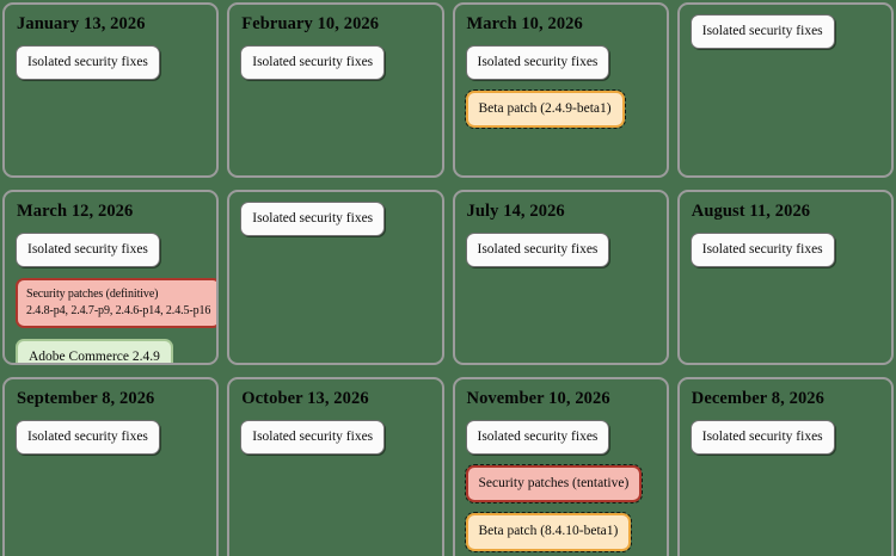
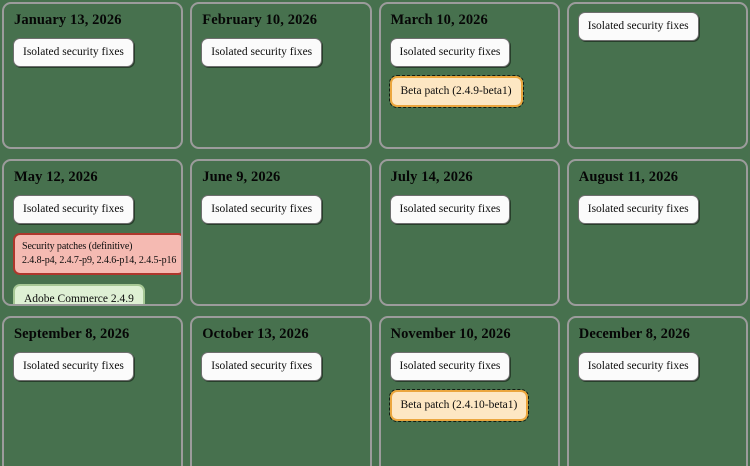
  January 13, 2026
  Isolated security fixes
  February 10, 2026
  Isolated security fixes
  March 10, 2026
  Isolated security fixes
  Beta patch (2.4.9-beta1)
  Isolated security fixes
- March 12, 2026
+ May 12, 2026
  Isolated security fixes
  Security patches (definitive)
  2.4.8-p4, 2.4.7-p9, 2.4.6-p14, 2.4.5-p16
  Adobe Commerce 2.4.9
+ June 9, 2026
  Isolated security fixes
  July 14, 2026
  Isolated security fixes
  August 11, 2026
  Isolated security fixes
  September 8, 2026
  Isolated security fixes
  October 13, 2026
  Isolated security fixes
  November 10, 2026
  Isolated security fixes
- Security patches (tentative)
- Beta patch (8.4.10-beta1)
+ Beta patch (2.4.10-beta1)
  December 8, 2026
  Isolated security fixes
